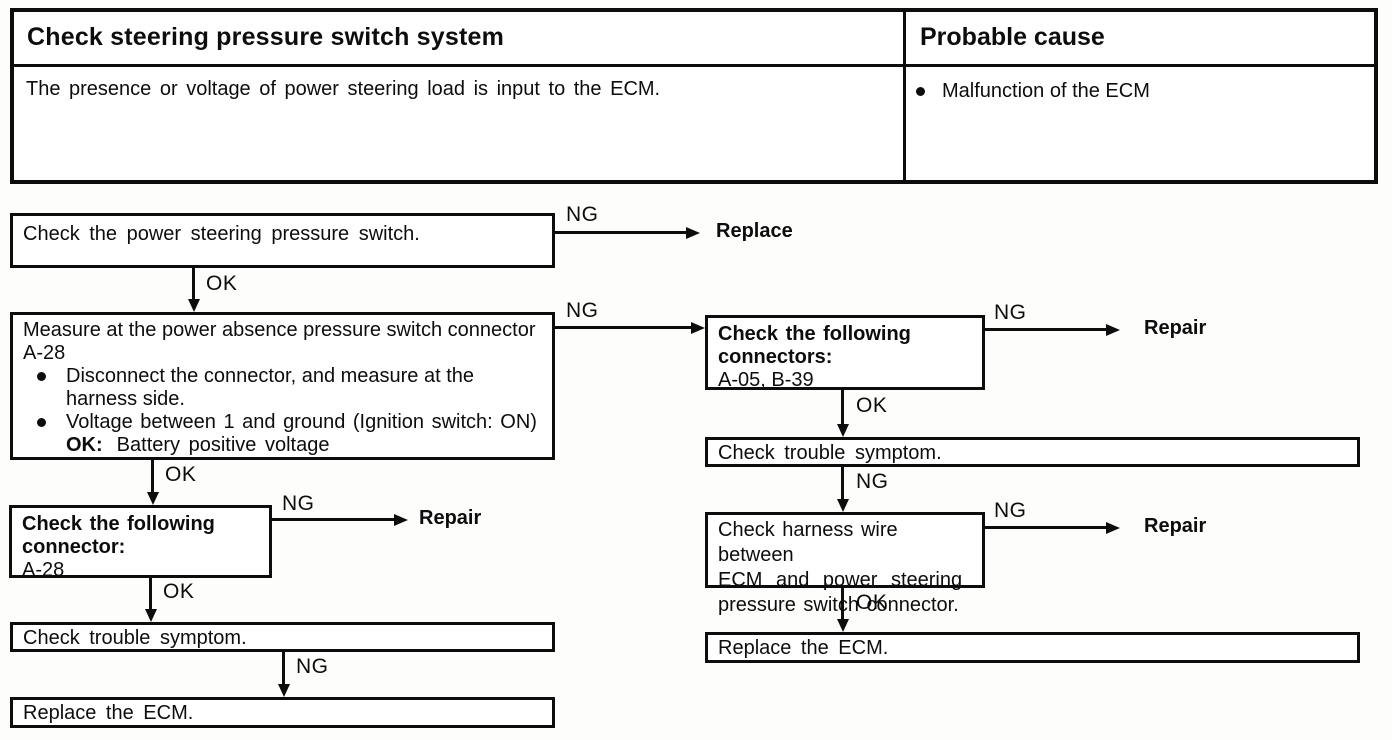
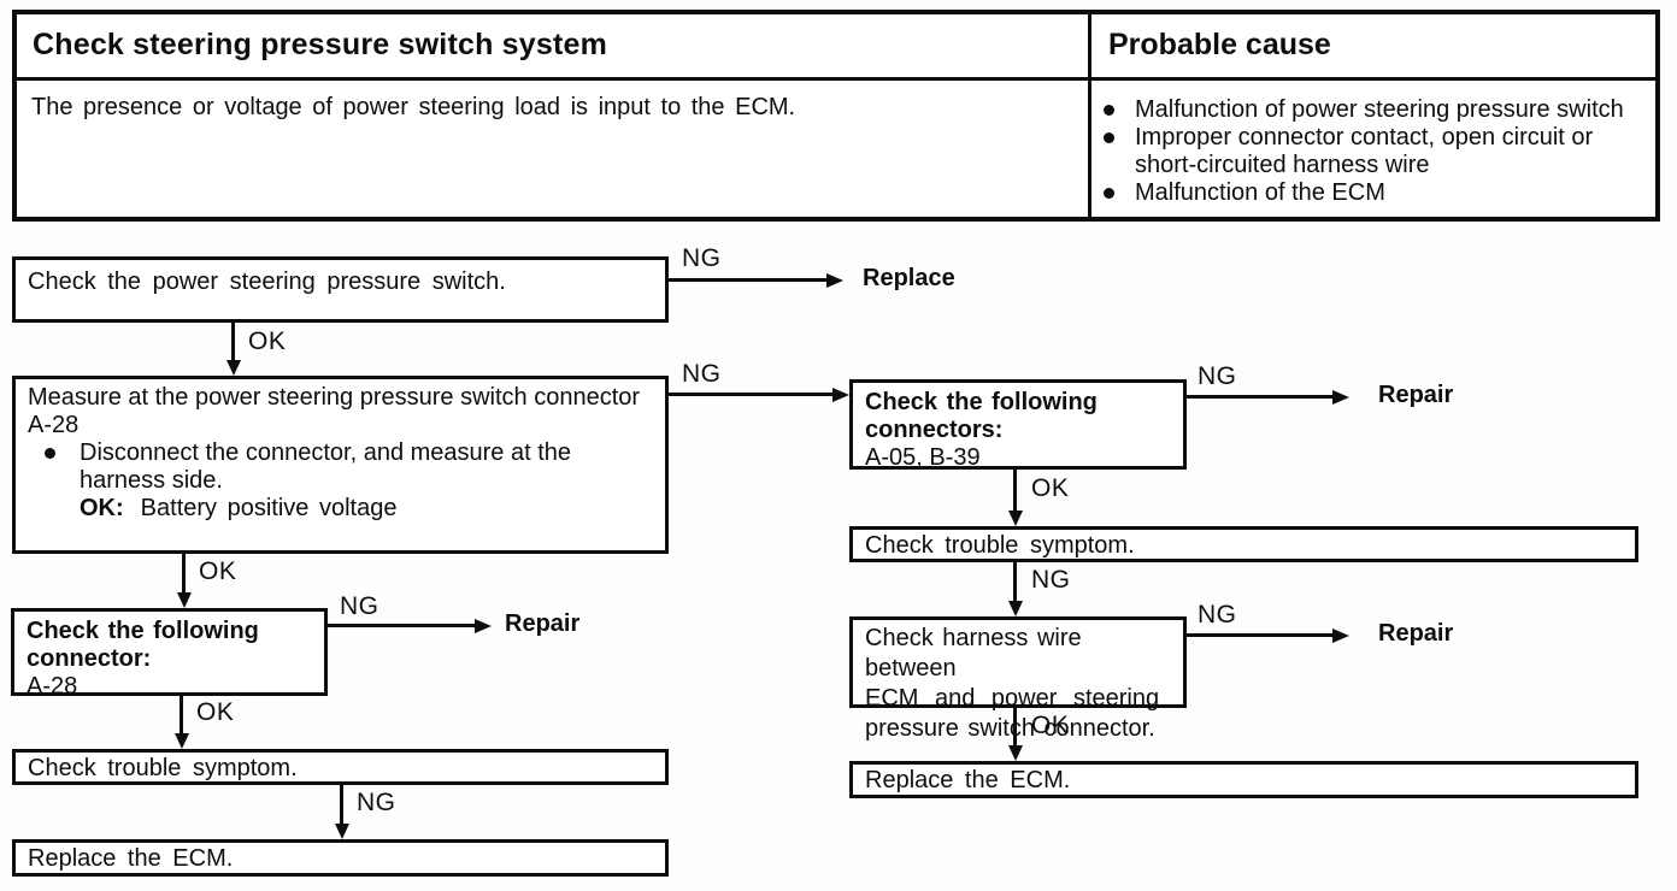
  Check steering pressure switch system
  Probable cause
  The presence or voltage of power steering load is input to the ECM.
+ Malfunction of power steering pressure switch
+ Improper connector contact, open circuit or short-circuited harness wire
  Malfunction of the ECM
  Check the power steering pressure switch.
- Measure at the power absence pressure switch connector
+ Measure at the power steering pressure switch connector
  A-28
  Disconnect the connector, and measure at the harness side.
- Voltage between 1 and ground (Ignition switch: ON)
  OK: Battery positive voltage
  Check the following
  connector:
  A-28
  Check trouble symptom.
  Replace the ECM.
  Check the following
  connectors:
  A-05, B-39
  Check trouble symptom.
  Check harness wire between
  ECM and power steering
  pressure swith connector.
  Replace the ECM.
  NG
  Replace
  OK
  NG
  OK
  NG
  Repair
  OK
  NG
  NG
  Repair
  OK
  NG
  NG
  Repair
  OK
